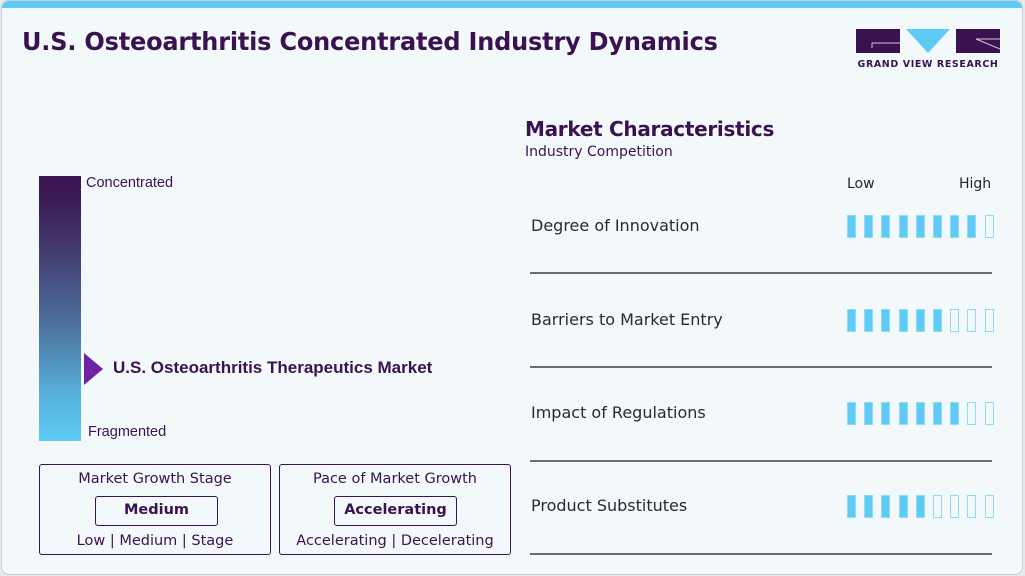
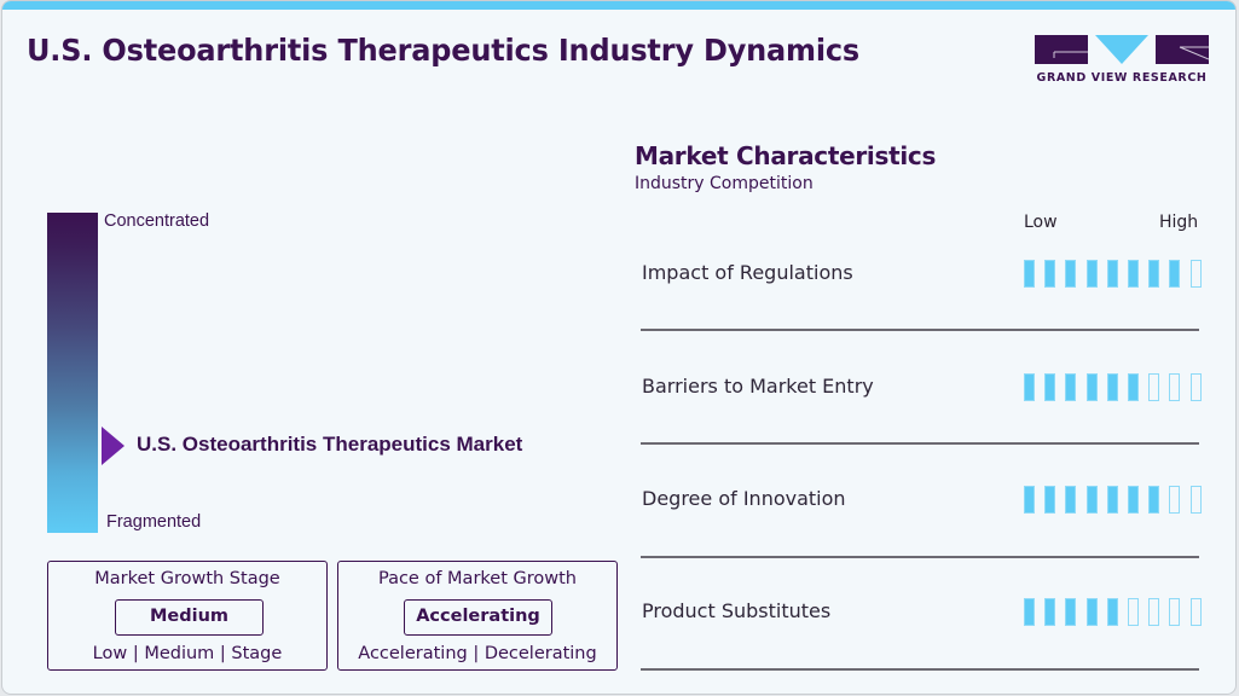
- U.S. Osteoarthritis Concentrated Industry Dynamics
+ U.S. Osteoarthritis Therapeutics Industry Dynamics
  GRAND VIEW RESEARCH
  Concentrated
  Fragmented
  U.S. Osteoarthritis Therapeutics Market
  Market Growth Stage
  Medium
  Low | Medium | Stage
  Pace of Market Growth
  Accelerating
  Accelerating | Decelerating
  Market Characteristics
  Industry Competition
  Low
  High
- Degree of Innovation
+ Impact of Regulations
  Barriers to Market Entry
- Impact of Regulations
+ Degree of Innovation
  Product Substitutes
